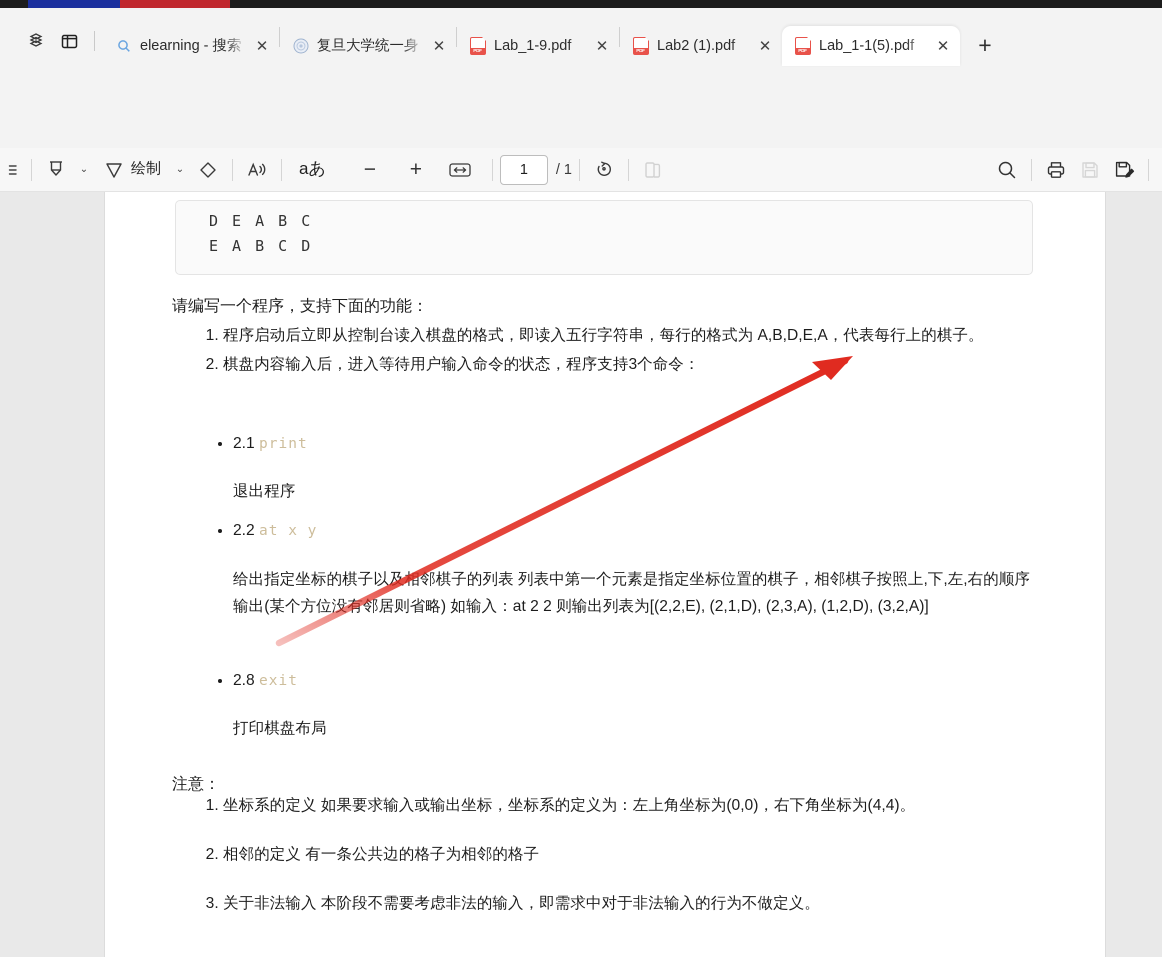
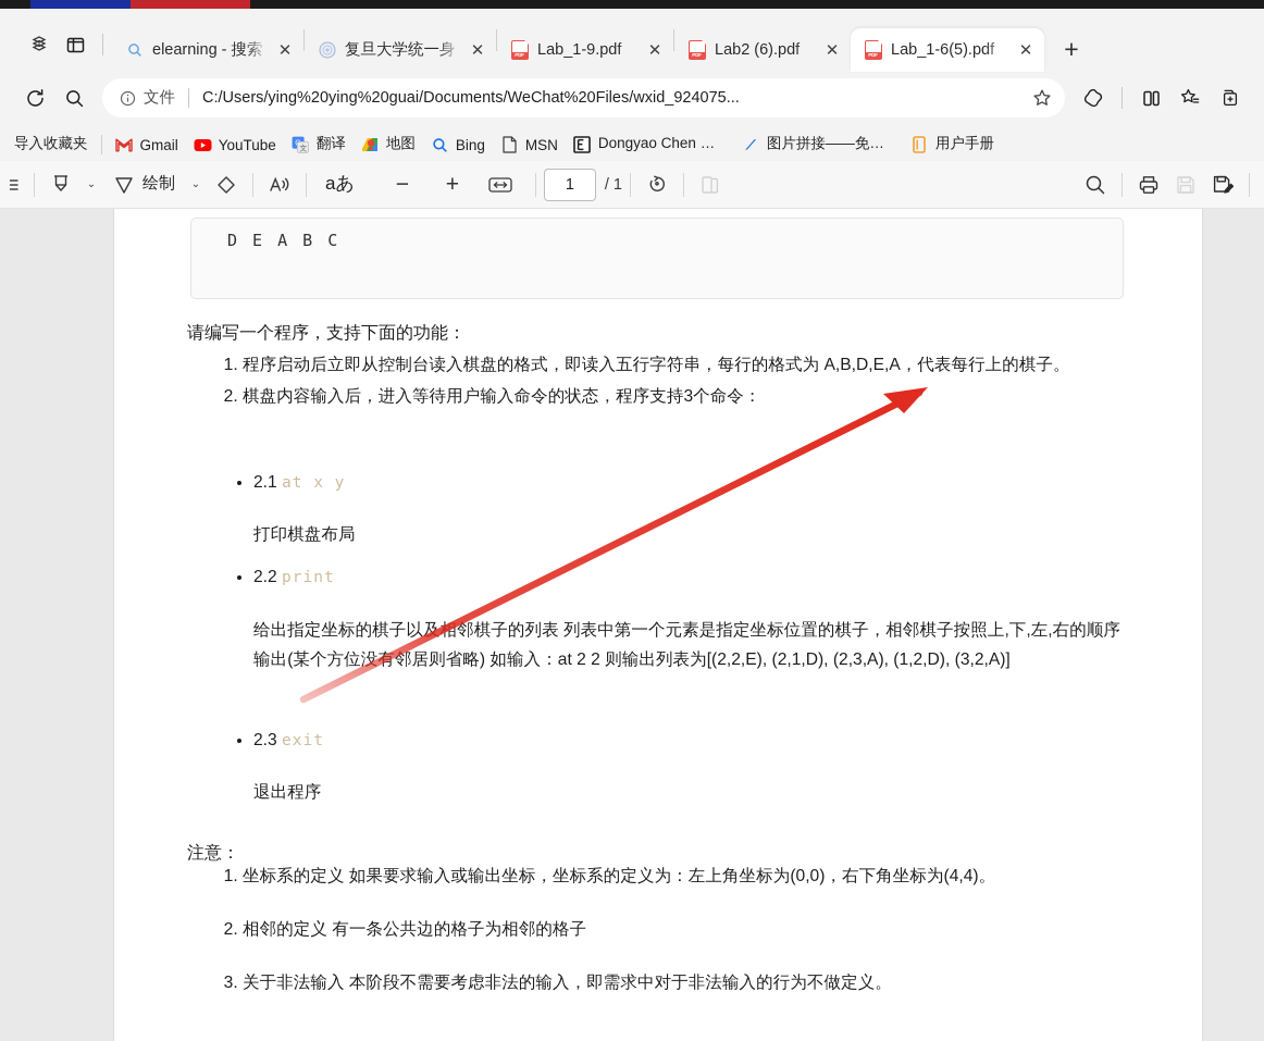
  elearning - 搜索
  ✕
  复旦大学统一身
  ✕
  Lab_1-9.pdf
  ✕
- Lab2 (1).pdf
+ Lab2 (6).pdf
  ✕
- Lab_1-1(5).pdf
+ Lab_1-6(5).pdf
  ✕
  +
+ 文件
+ C:/Users/ying%20ying%20guai/Documents/WeChat%20Files/wxid_924075...
+ 导入收藏夹
+ Gmail
+ YouTube
+ 文
+ 翻译
+ 地图
+ Bing
+ MSN
+ Dongyao Chen 陈...
+ 图片拼接——免费...
+ 用户手册
  ⌄
  绘制
  ⌄
  aあ
  −
  +
  1
  / 1
  D E A B C
- E A B C D
  请编写一个程序，支持下面的功能：
  程序启动后立即从控制台读入棋盘的格式，即读入五行字符串，每行的格式为 A,B,D,E,A，代表每行上的棋子。
  棋盘内容输入后，进入等待用户输入命令的状态，程序支持3个命令：
- 2.1 print
+ 2.1 at x y
- 退出程序
+ 打印棋盘布局
- 2.2 at x y
+ 2.2 print
  给出指定坐标的棋子以及邻棋子的列表 列表中第一个元素是指定坐标位置的棋子，相邻棋子按照上,下,左,右的顺序输出(某个方位没邻居则省略) 如输入：at 2 2 则输出列表为[(2,2,E), (2,1,D), (2,3,A), (1,2,D), (3,2,A)]
- 2.8 exit
+ 2.3 exit
- 打印棋盘布局
+ 退出程序
  注意：
  坐标系的定义 如果要求输入或输出坐标，坐标系的定义为：左上角坐标为(0,0)，右下角坐标为(4,4)。
  相邻的定义 有一条公共边的格子为相邻的格子
  关于非法输入 本阶段不需要考虑非法的输入，即需求中对于非法输入的行为不做定义。
